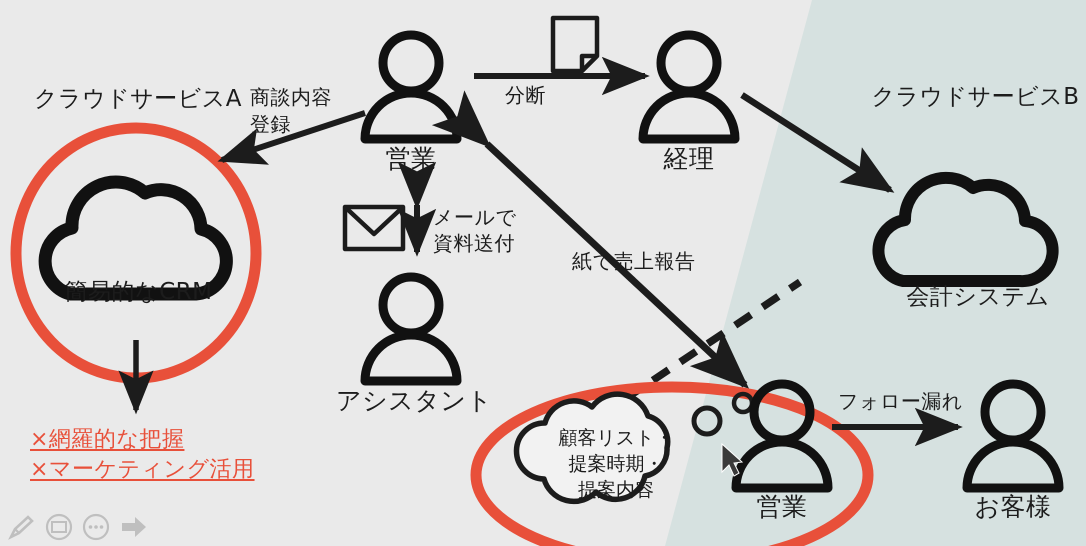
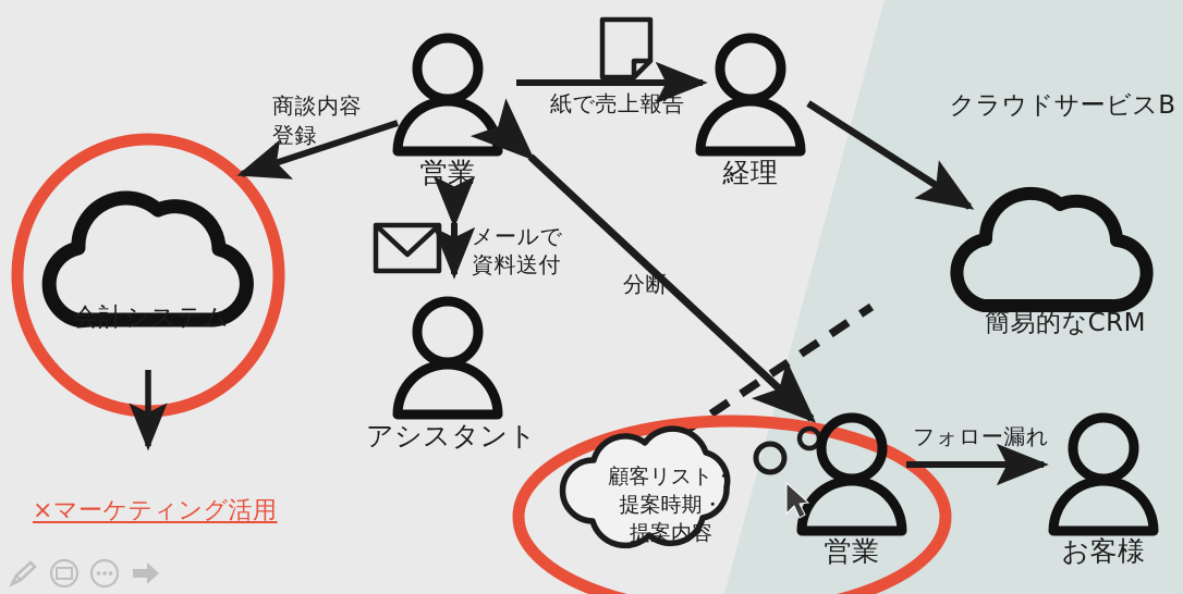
- クラウドサービスA
- 簡易的なCRM
+ 会計システム
- ×網羅的な把握
  ×マーケティング活用
  商談内容
  登録
  営業
- 分断
+ 紙で売上報告
  経理
  クラウドサービスB
- 会計システム
+ 簡易的なCRM
  メールで
  資料送付
  アシスタント
- 紙で売上報告
+ 分断
  顧客リスト・
  提案時期・
  提案内容
  営業
  フォロー漏れ
  お客様
